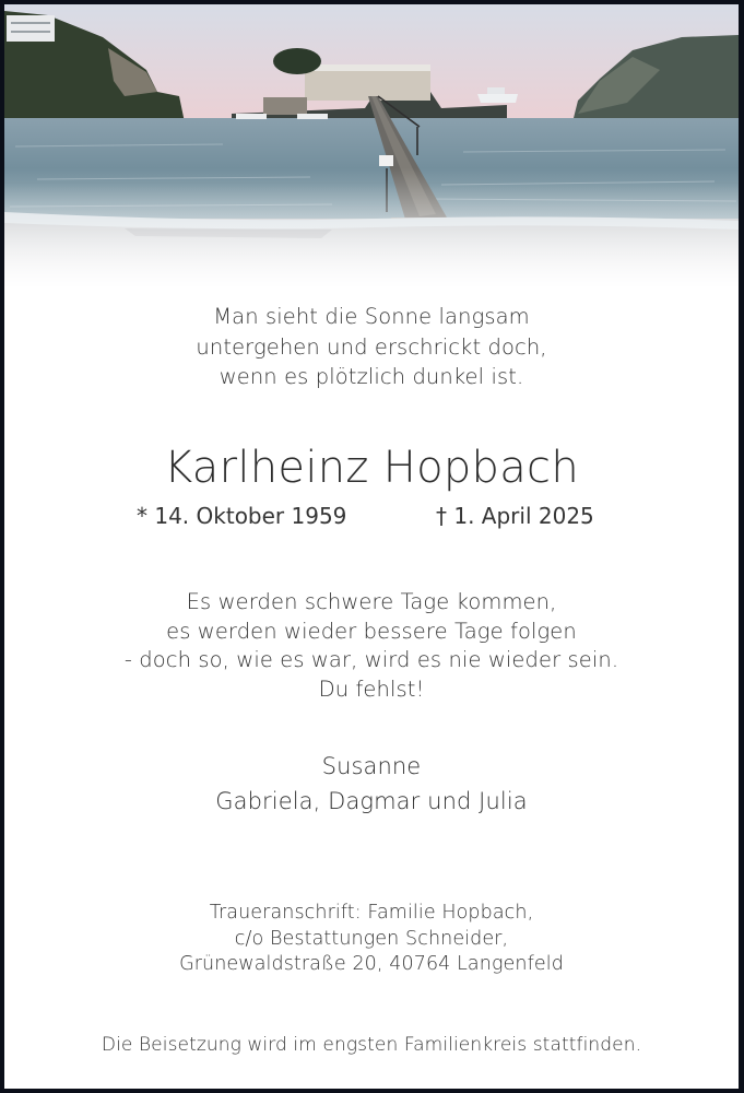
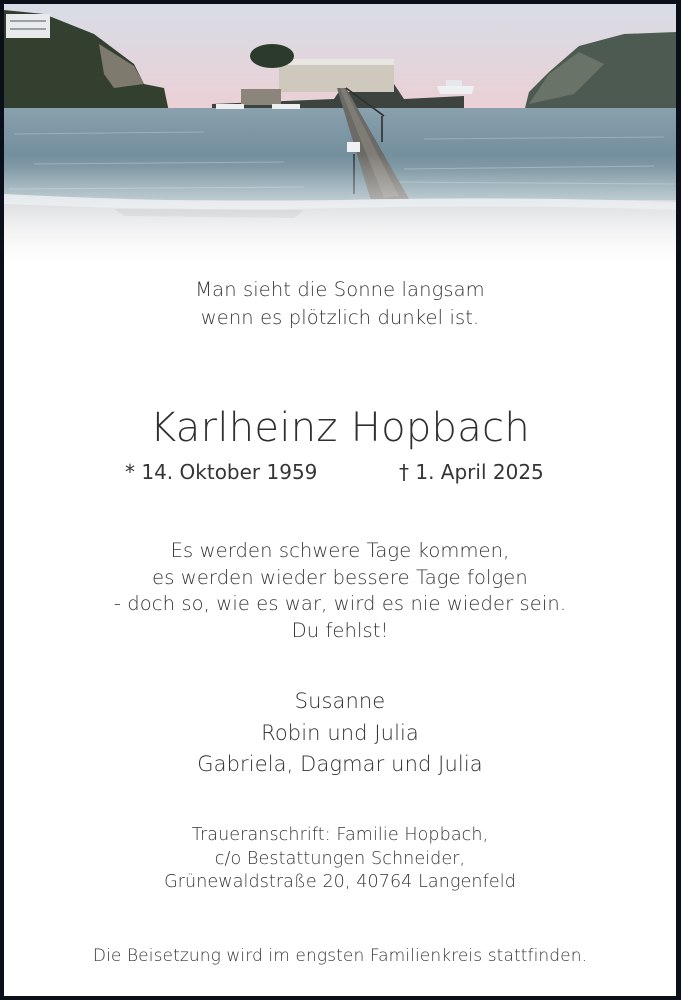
  Man sieht die Sonne langsam
- untergehen und erschrickt doch,
  wenn es plötzlich dunkel ist.
  Karlheinz Hopbach
  * 14. Oktober 1959
  † 1. April 2025
  Es werden schwere Tage kommen,
  es werden wieder bessere Tage folgen
  - doch so, wie es war, wird es nie wieder sein.
  Du fehlst!
  Susanne
+ Robin und Julia
  Gabriela, Dagmar und Julia
  Traueranschrift: Familie Hopbach,
  c/o Bestattungen Schneider,
  Grünewaldstraße 20, 40764 Langenfeld
  Die Beisetzung wird im engsten Familienkreis stattfinden.
